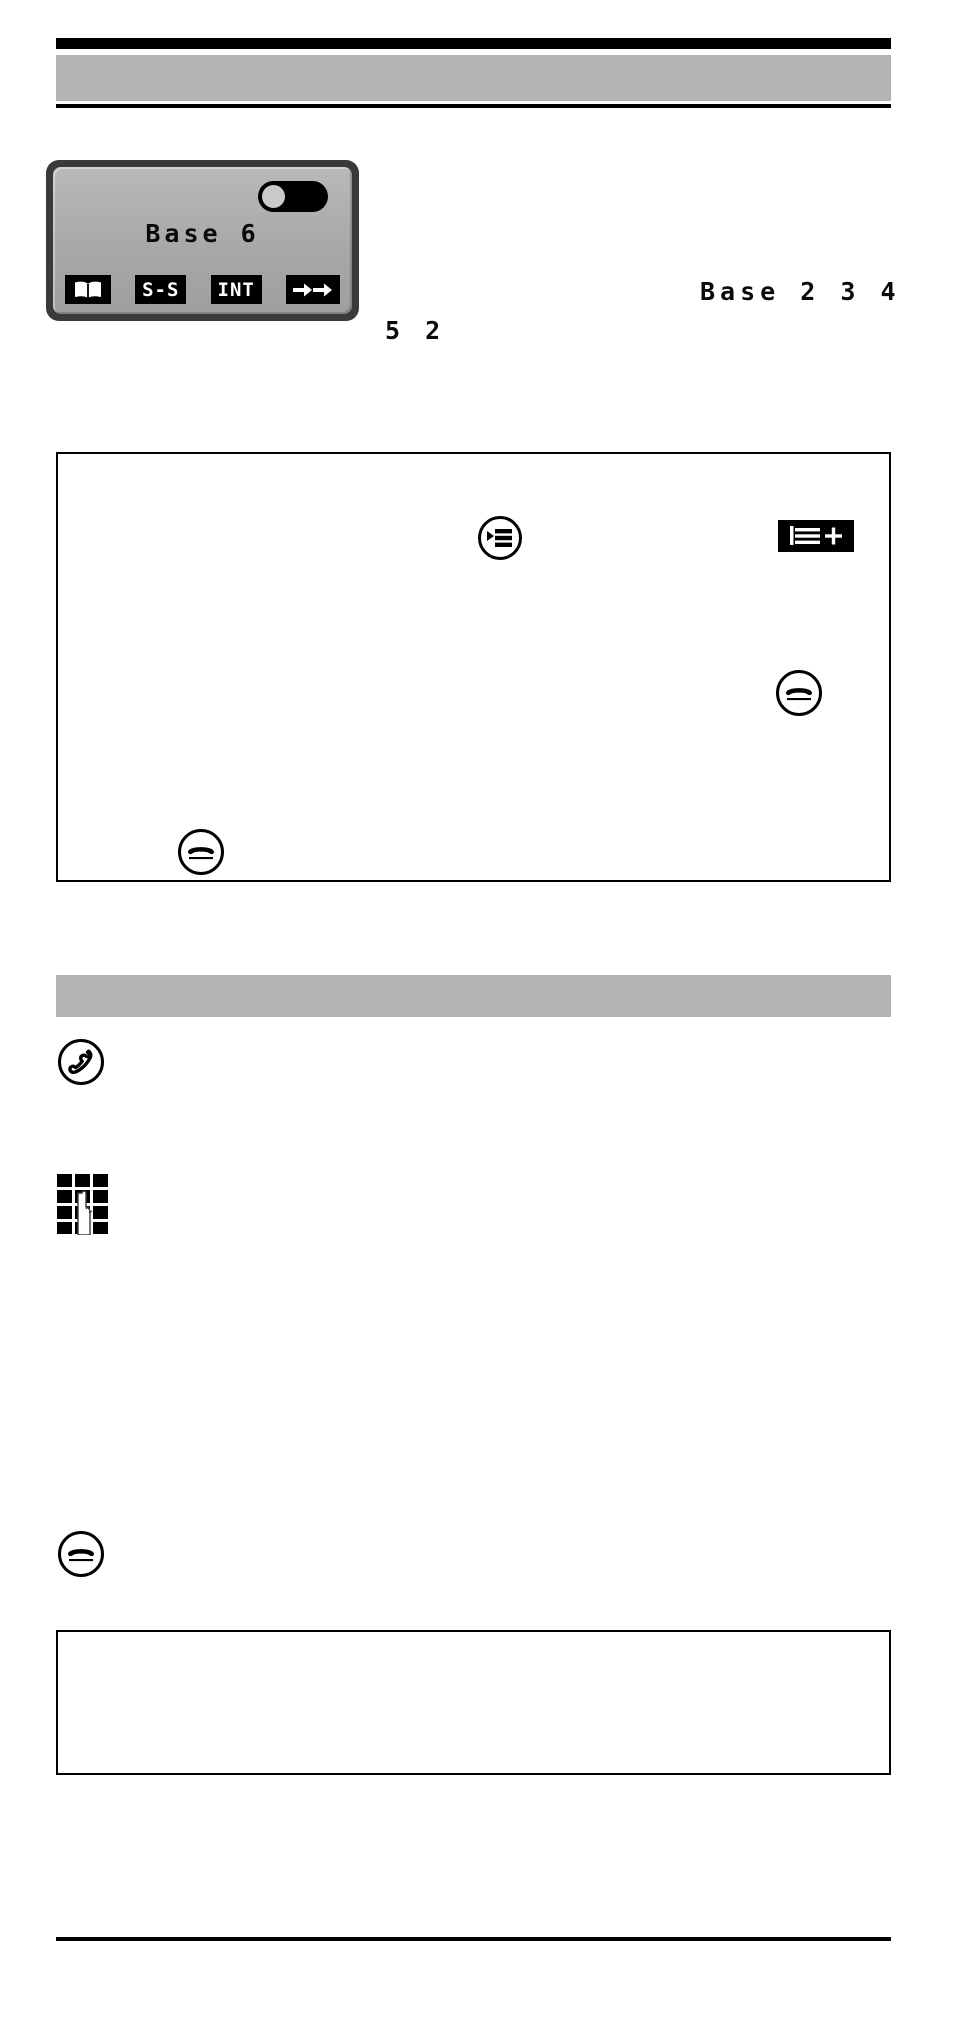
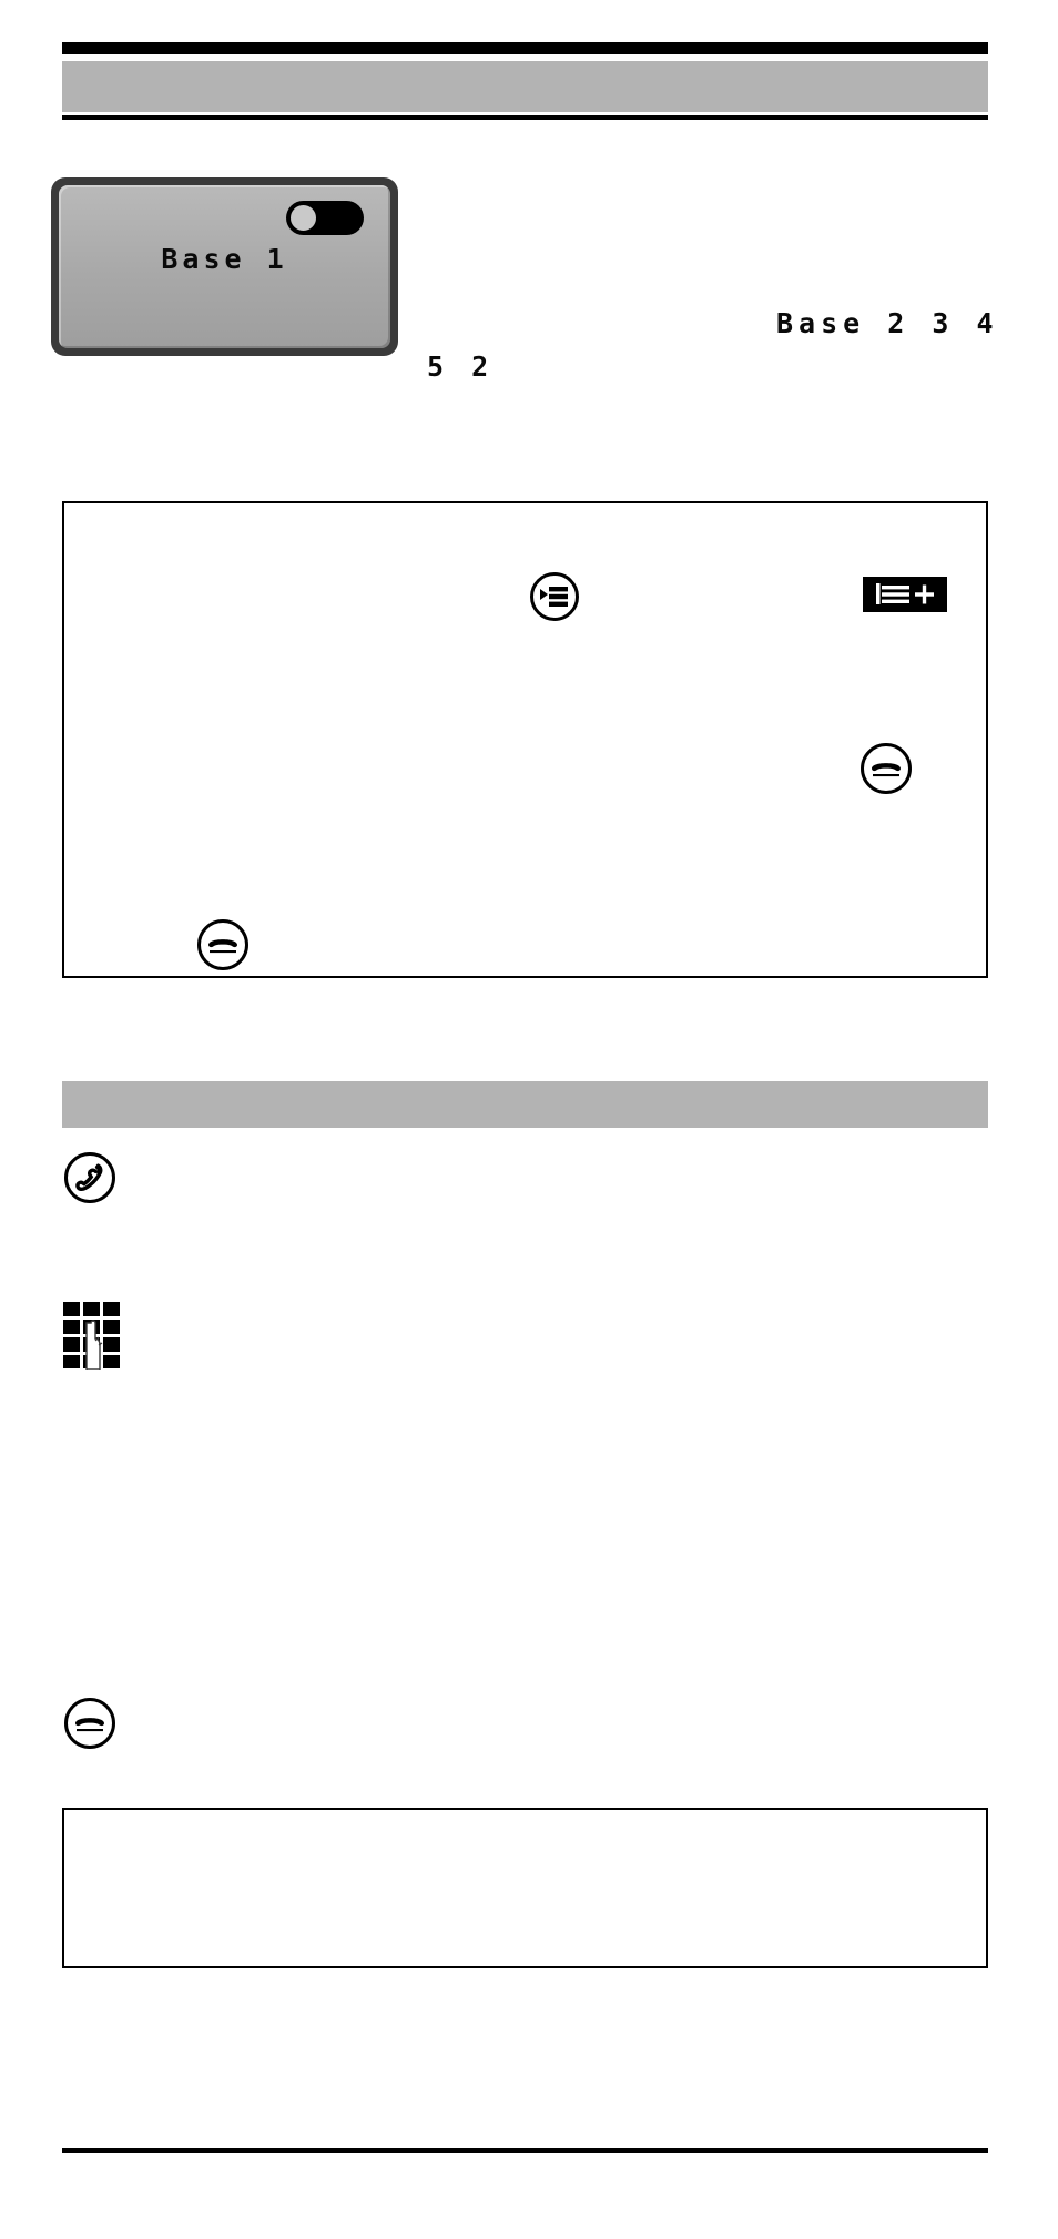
- Base 6
+ Base 1
- S-S
- INT
  Base 2 3 4
  5 2
